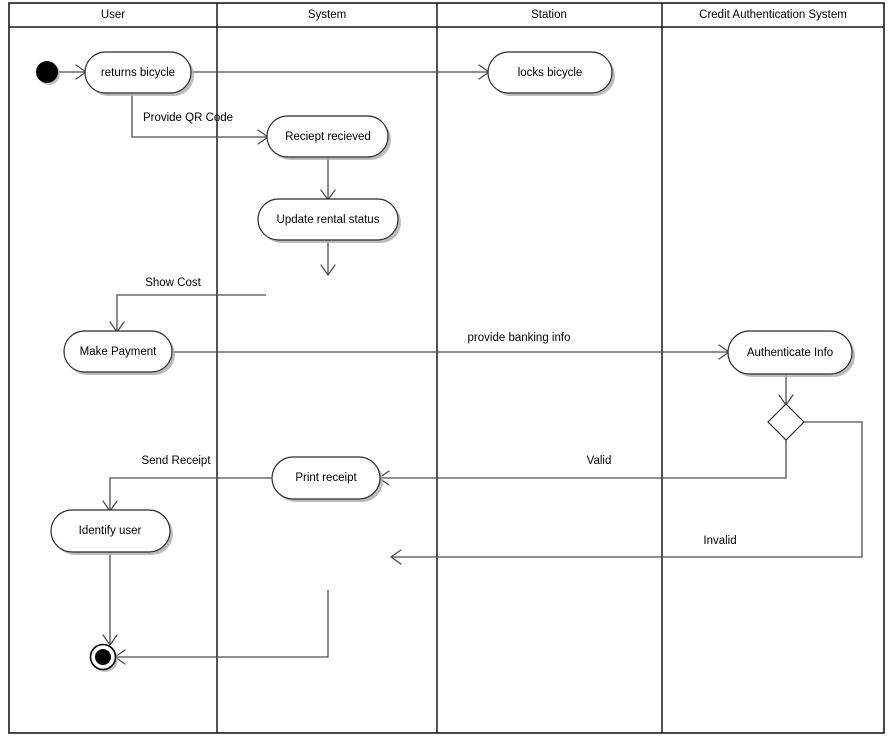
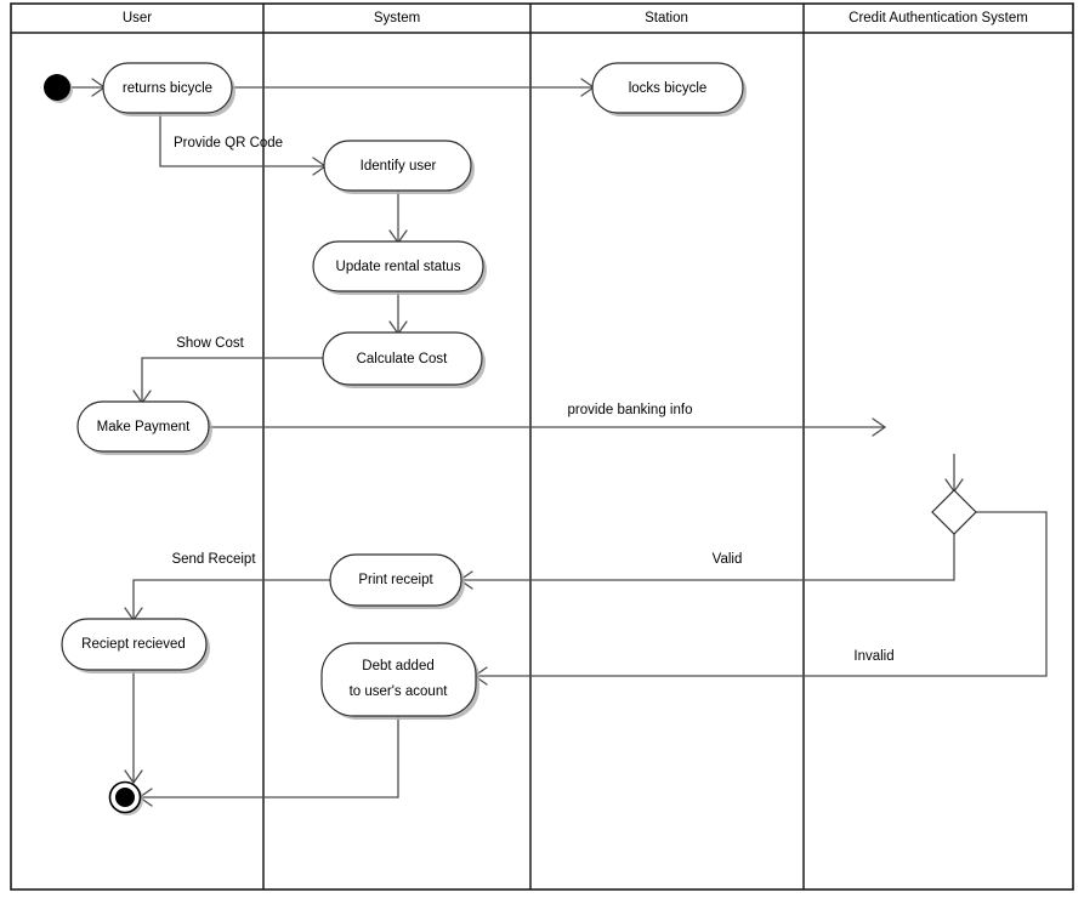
  User
  System
  Station
  Credit Authentication System
  Provide QR Code
  Show Cost
  provide banking info
  Valid
  Invalid
  Send Receipt
  returns bicycle
  locks bicycle
- Reciept recieved
+ Identify user
  Update rental status
+ Calculate Cost
  Make Payment
- Authenticate Info
  Print receipt
- Identify user
+ Reciept recieved
+ Debt added
+ to user's acount
